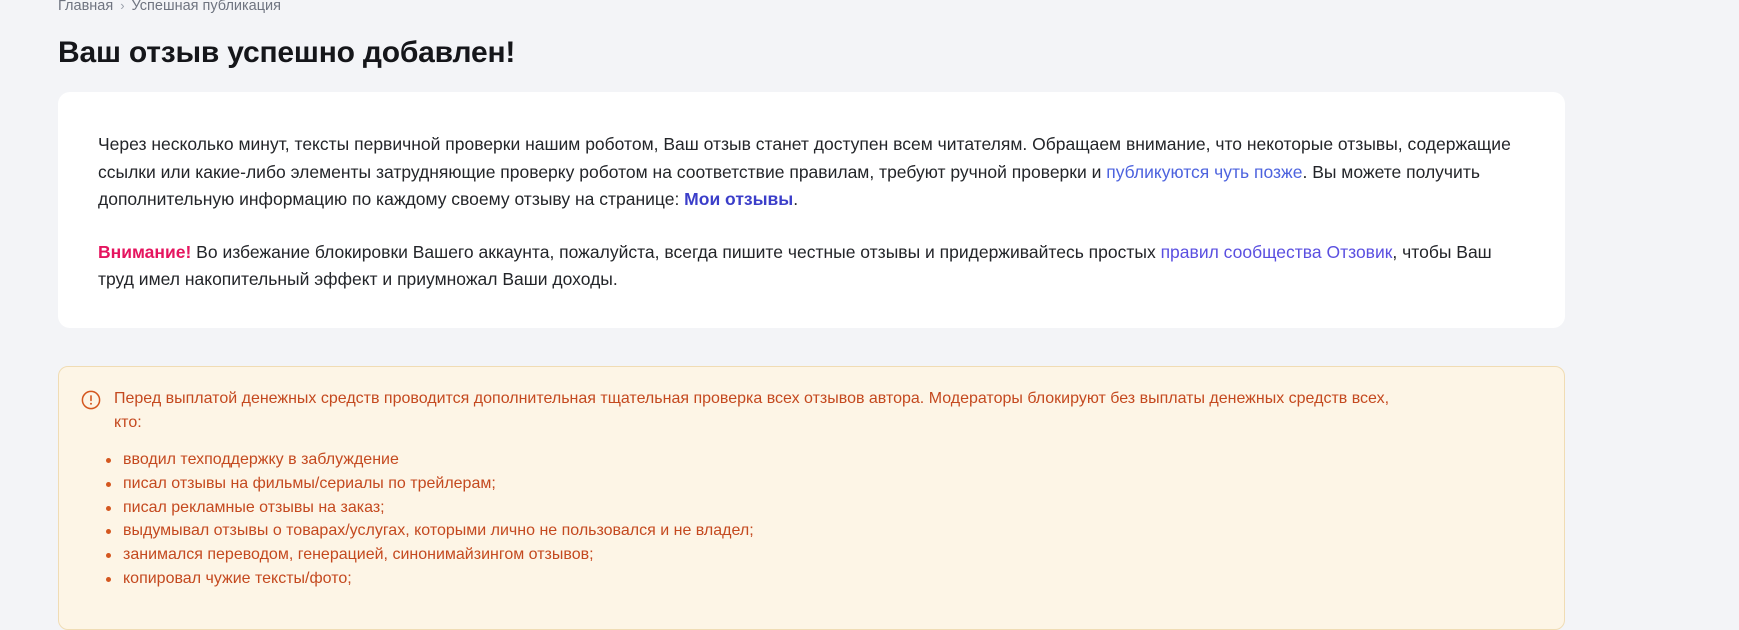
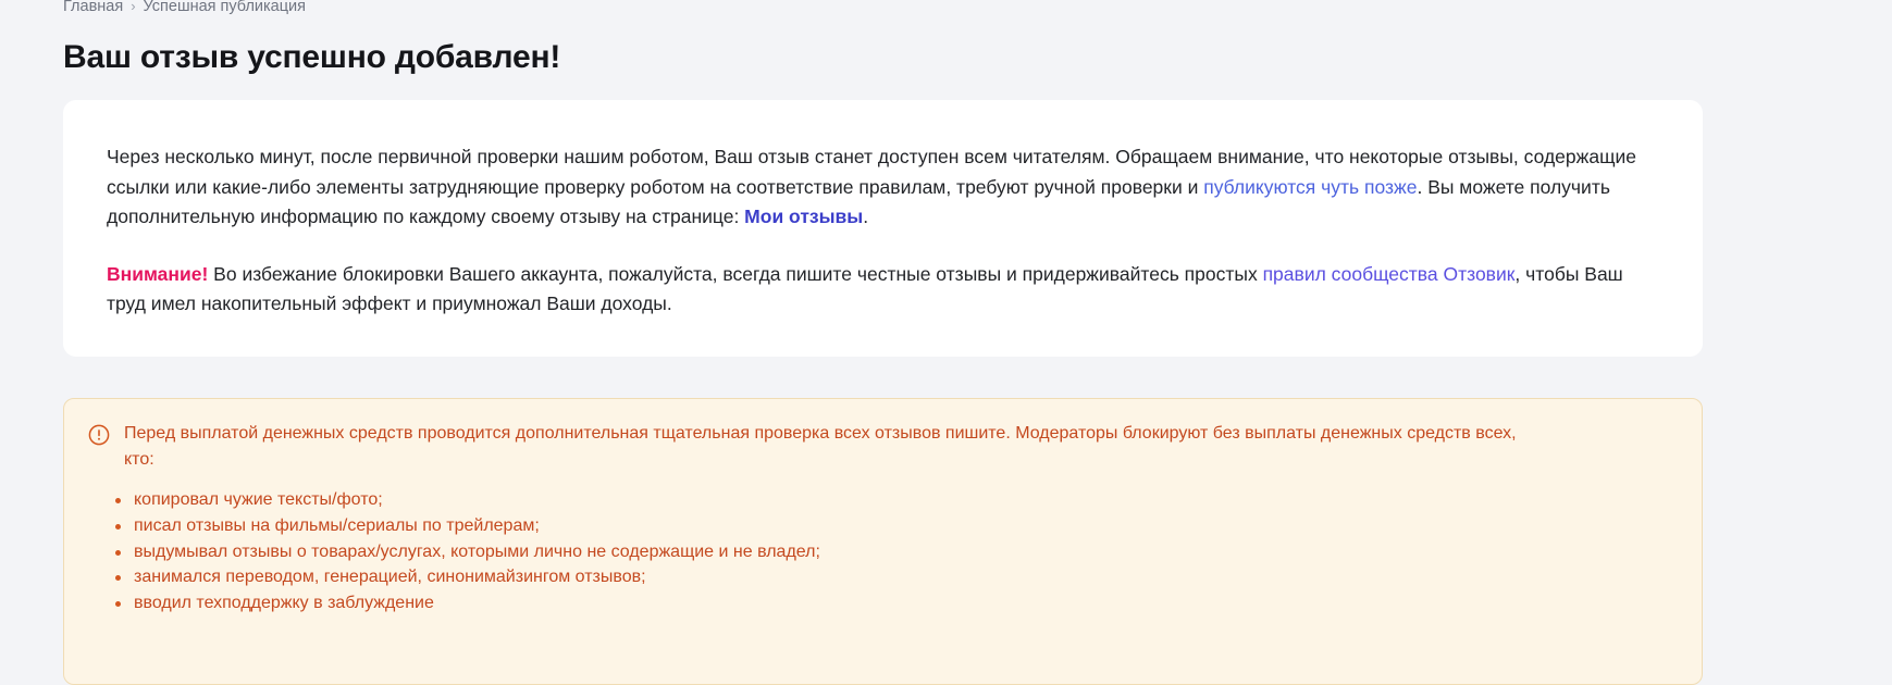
  Главная
  ›
  Успешная публикация
  Ваш отзыв успешно добавлен!
- Через несколько минут, тексты первичной проверки нашим роботом, Ваш отзыв станет доступен всем читателям. Обращаем внимание, что некоторые отзывы, содержащие ссылки или какие-либо элементы затрудняющие проверку роботом на соответствие правилам, требуют ручной проверки и публикуются чуть позже. Вы можете получить дополнительную информацию по каждому своему отзыву на странице: Мои отзывы.
+ Через несколько минут, после первичной проверки нашим роботом, Ваш отзыв станет доступен всем читателям. Обращаем внимание, что некоторые отзывы, содержащие ссылки или какие-либо элементы затрудняющие проверку роботом на соответствие правилам, требуют ручной проверки и публикуются чуть позже. Вы можете получить дополнительную информацию по каждому своему отзыву на странице: Мои отзывы.
  Внимание! Во избежание блокировки Вашего аккаунта, пожалуйста, всегда пишите честные отзывы и придерживайтесь простых правил сообщества Отзовик, чтобы Ваш труд имел накопительный эффект и приумножал Ваши доходы.
- Перед выплатой денежных средств проводится дополнительная тщательная проверка всех отзывов автора. Модераторы блокируют без выплаты денежных средств всех, кто:
+ Перед выплатой денежных средств проводится дополнительная тщательная проверка всех отзывов пишите. Модераторы блокируют без выплаты денежных средств всех, кто:
- вводил техподдержку в заблуждение
+ копировал чужие тексты/фото;
  писал отзывы на фильмы/сериалы по трейлерам;
- писал рекламные отзывы на заказ;
- выдумывал отзывы о товарах/услугах, которыми лично не пользовался и не владел;
+ выдумывал отзывы о товарах/услугах, которыми лично не содержащие и не владел;
  занимался переводом, генерацией, синонимайзингом отзывов;
- копировал чужие тексты/фото;
+ вводил техподдержку в заблуждение
